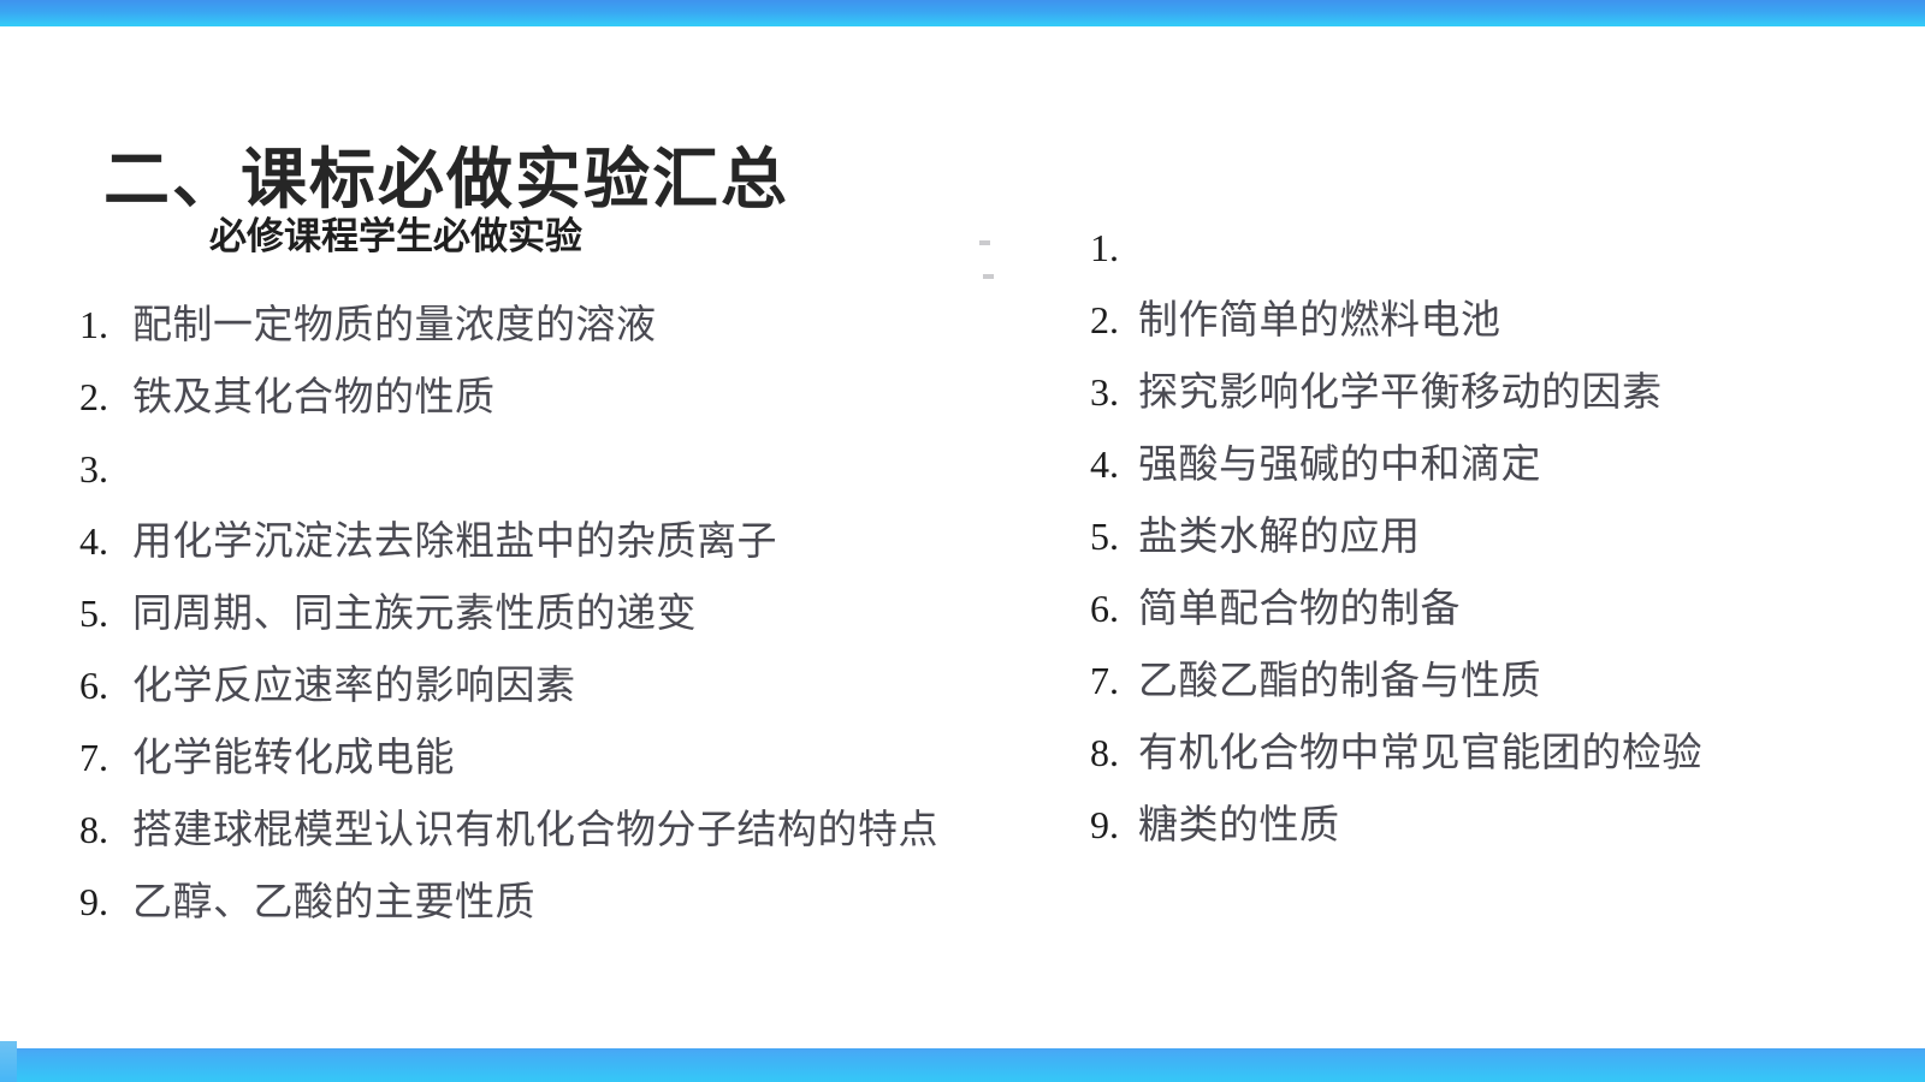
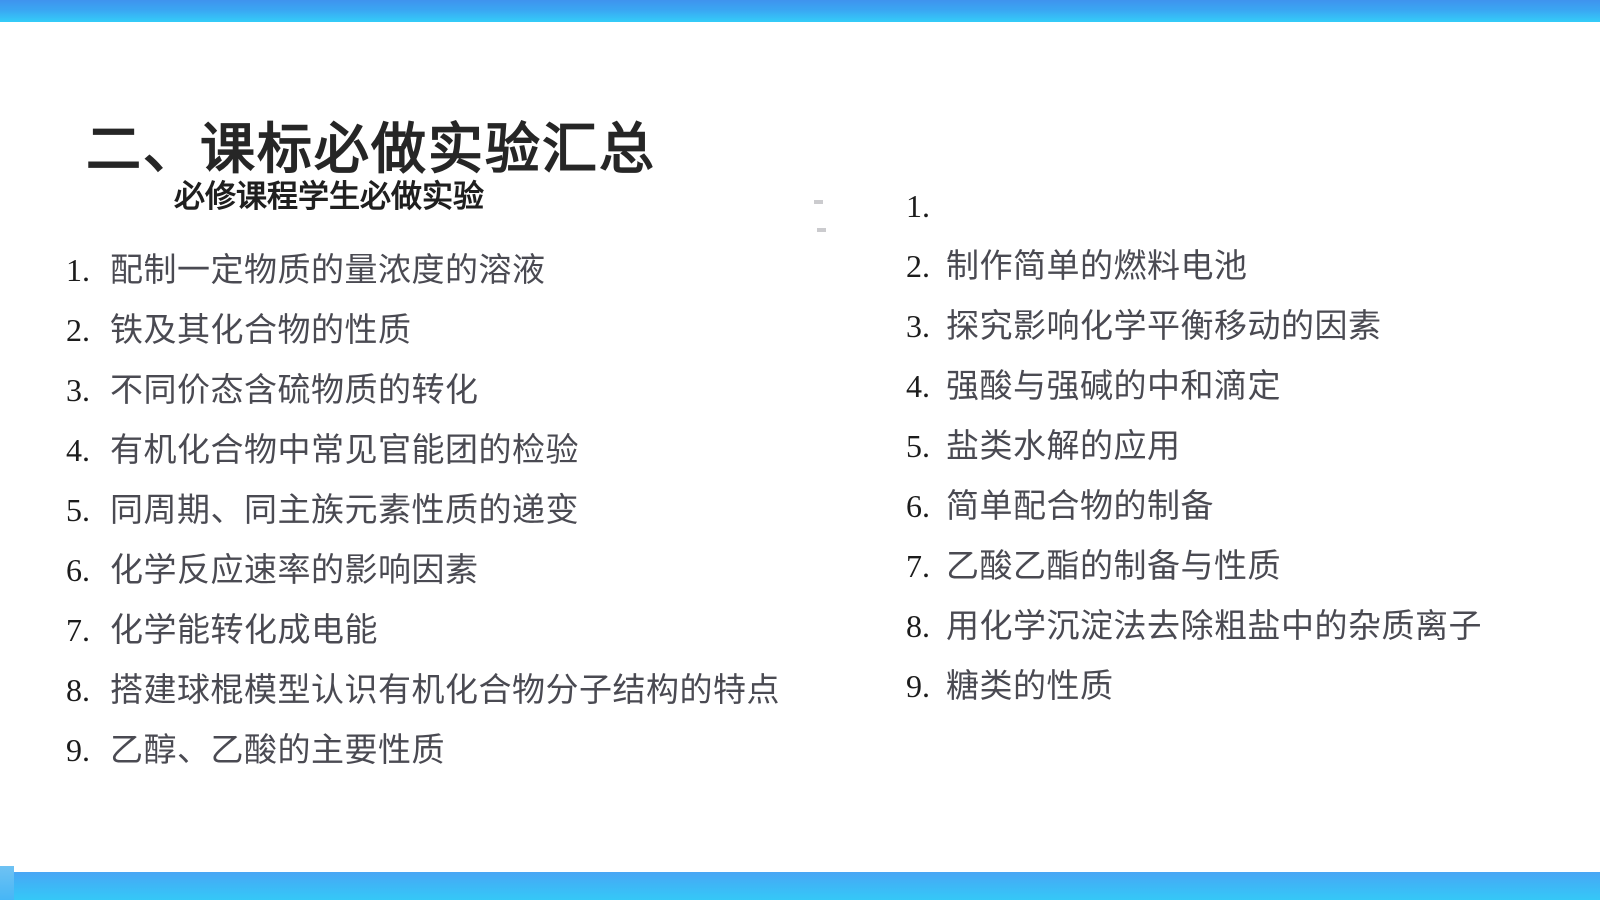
  二、课标必做实验汇总
  必修课程学生必做实验
  1.
  配制一定物质的量浓度的溶液
  2.
  铁及其化合物的性质
  3.
+ 不同价态含硫物质的转化
  4.
- 用化学沉淀法去除粗盐中的杂质离子
+ 有机化合物中常见官能团的检验
  5.
  同周期、同主族元素性质的递变
  6.
  化学反应速率的影响因素
  7.
  化学能转化成电能
  8.
  搭建球棍模型认识有机化合物分子结构的特点
  9.
  乙醇、乙酸的主要性质
  1.
  2.
  制作简单的燃料电池
  3.
  探究影响化学平衡移动的因素
  4.
  强酸与强碱的中和滴定
  5.
  盐类水解的应用
  6.
  简单配合物的制备
  7.
  乙酸乙酯的制备与性质
  8.
- 有机化合物中常见官能团的检验
+ 用化学沉淀法去除粗盐中的杂质离子
  9.
  糖类的性质
